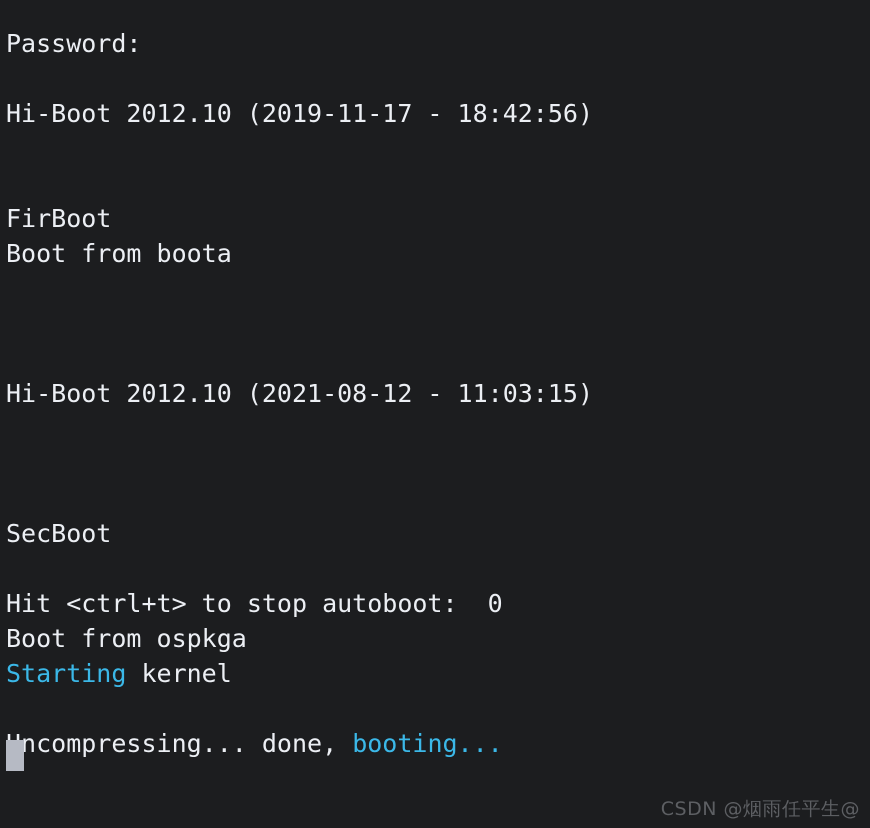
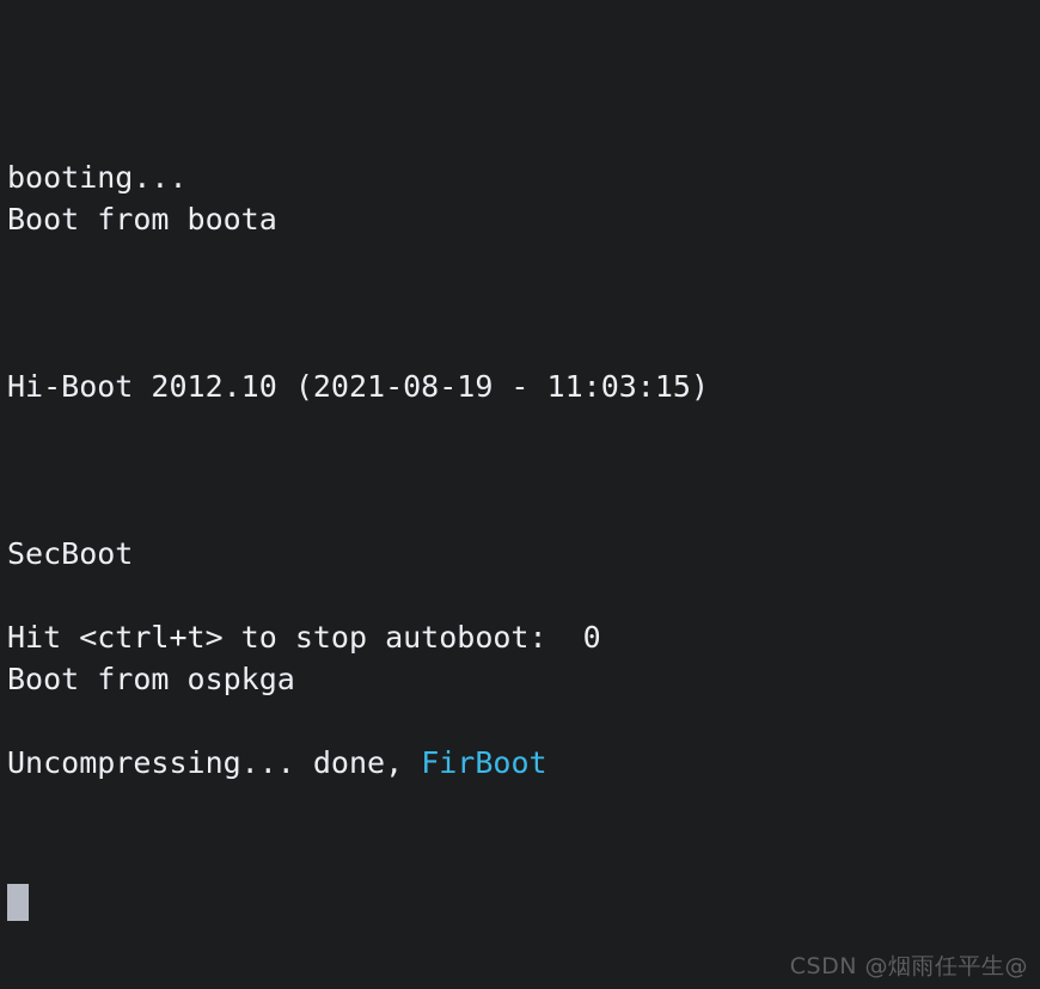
- Password:
- Hi-Boot 2012.10 (2019-11-17 - 18:42:56)
- FirBoot
+ booting...
  Boot from boota
- Hi-Boot 2012.10 (2021-08-12 - 11:03:15)
+ Hi-Boot 2012.10 (2021-08-19 - 11:03:15)
  SecBoot
  Hit <ctrl+t> to stop autoboot: 0
  Boot from ospkga
- Starting kernel
- ncompressing... done, booting...
+ Uncompressing... done, FirBoot
  CSDN @烟雨任平生@
